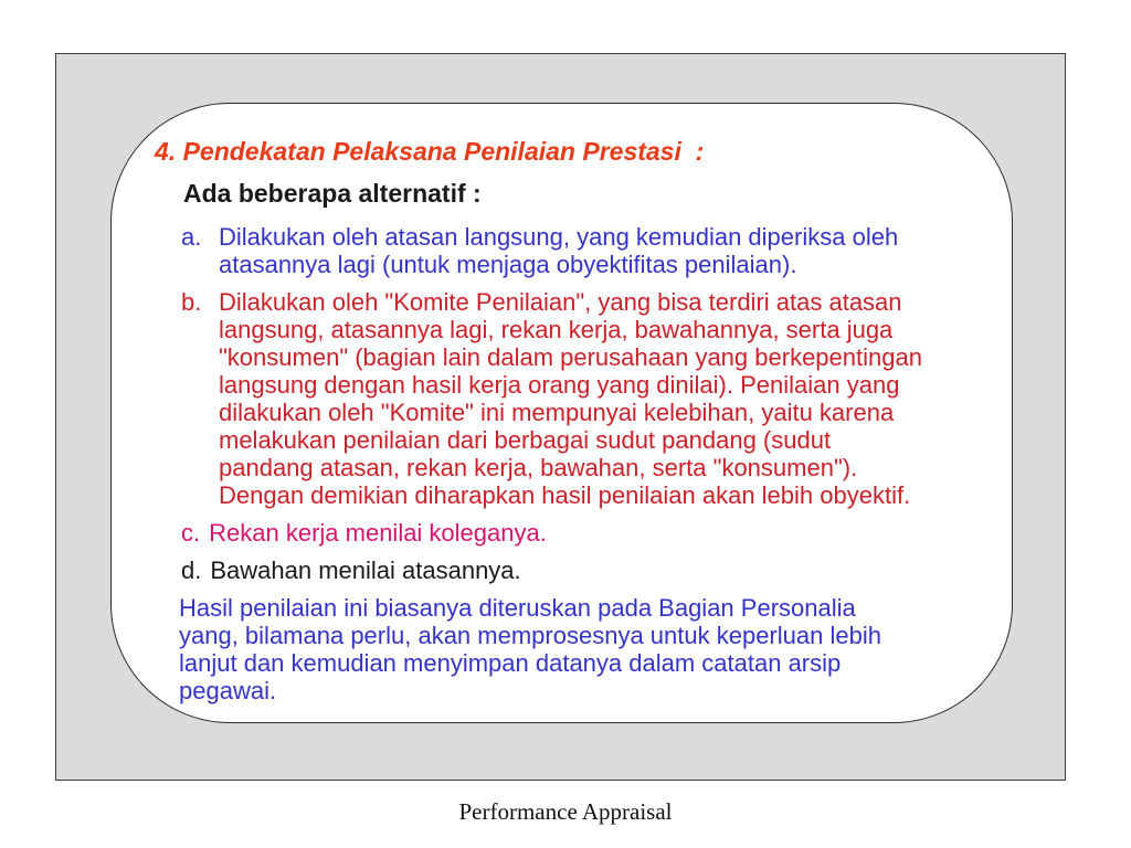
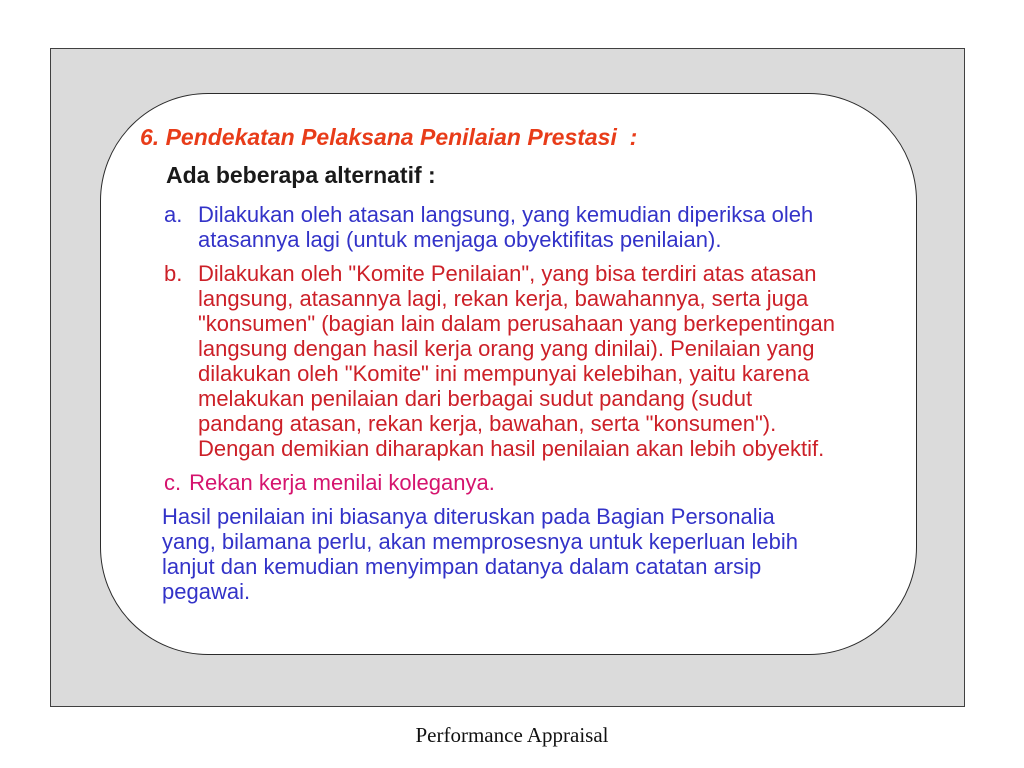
- 4. Pendekatan Pelaksana Penilaian Prestasi :
+ 6. Pendekatan Pelaksana Penilaian Prestasi :
  Ada beberapa alternatif :
  a.
  Dilakukan oleh atasan langsung, yang kemudian diperiksa oleh
  atasannya lagi (untuk menjaga obyektifitas penilaian).
  b.
  Dilakukan oleh "Komite Penilaian", yang bisa terdiri atas atasan
  langsung, atasannya lagi, rekan kerja, bawahannya, serta juga
  "konsumen" (bagian lain dalam perusahaan yang berkepentingan
  langsung dengan hasil kerja orang yang dinilai). Penilaian yang
  dilakukan oleh "Komite" ini mempunyai kelebihan, yaitu karena
  melakukan penilaian dari berbagai sudut pandang (sudut
  pandang atasan, rekan kerja, bawahan, serta "konsumen").
  Dengan demikian diharapkan hasil penilaian akan lebih obyektif.
  c.
  Rekan kerja menilai koleganya.
- d.
- Bawahan menilai atasannya.
  Hasil penilaian ini biasanya diteruskan pada Bagian Personalia
  yang, bilamana perlu, akan memprosesnya untuk keperluan lebih
  lanjut dan kemudian menyimpan datanya dalam catatan arsip
  pegawai.
  Performance Appraisal
